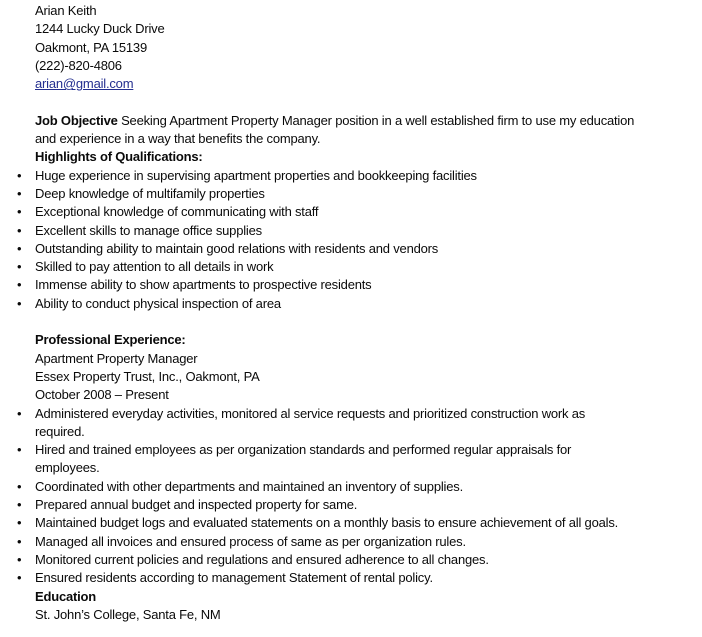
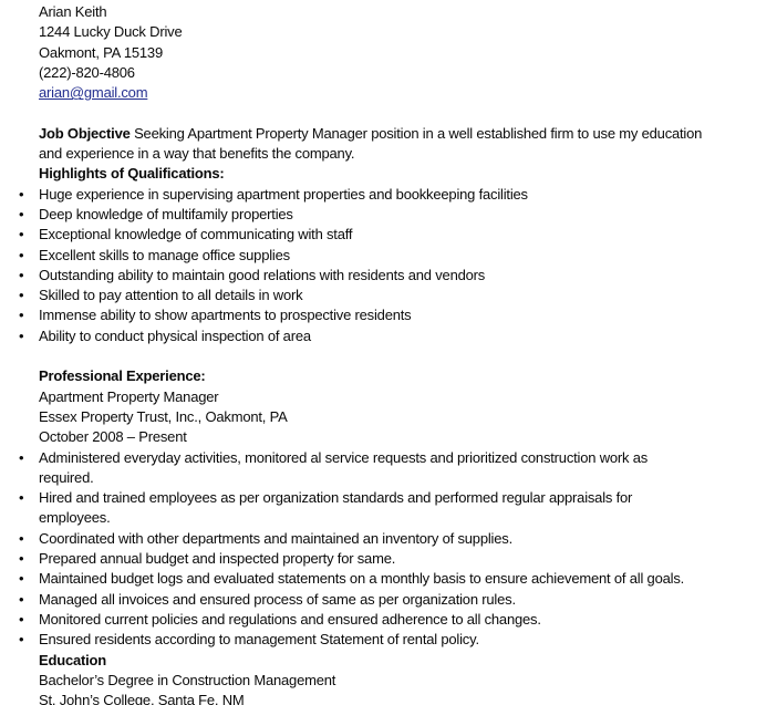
  Arian Keith
  1244 Lucky Duck Drive
  Oakmont, PA 15139
  (222)-820-4806
  arian@gmail.com
  Job Objective Seeking Apartment Property Manager position in a well established firm to use my education
  and experience in a way that benefits the company.
  Highlights of Qualifications:
  Huge experience in supervising apartment properties and bookkeeping facilities
  Deep knowledge of multifamily properties
  Exceptional knowledge of communicating with staff
  Excellent skills to manage office supplies
  Outstanding ability to maintain good relations with residents and vendors
  Skilled to pay attention to all details in work
  Immense ability to show apartments to prospective residents
  Ability to conduct physical inspection of area
  Professional Experience:
  Apartment Property Manager
  Essex Property Trust, Inc., Oakmont, PA
  October 2008 – Present
  Administered everyday activities, monitored al service requests and prioritized construction work as
  required.
  Hired and trained employees as per organization standards and performed regular appraisals for
  employees.
  Coordinated with other departments and maintained an inventory of supplies.
  Prepared annual budget and inspected property for same.
  Maintained budget logs and evaluated statements on a monthly basis to ensure achievement of all goals.
  Managed all invoices and ensured process of same as per organization rules.
  Monitored current policies and regulations and ensured adherence to all changes.
  Ensured residents according to management Statement of rental policy.
  Education
+ Bachelor’s Degree in Construction Management
  St. John’s College, Santa Fe, NM
